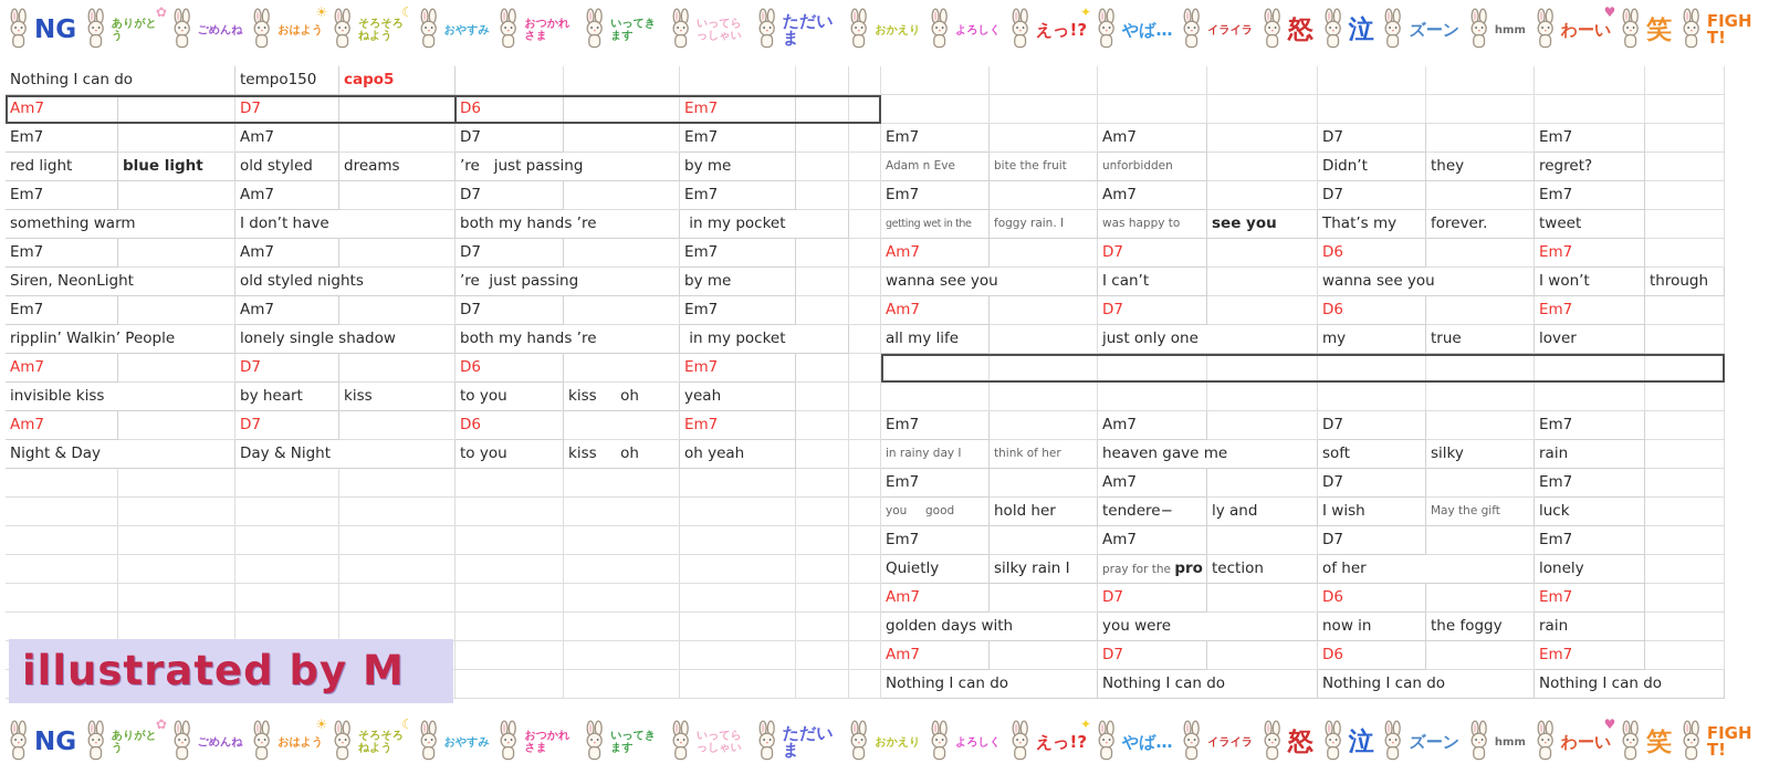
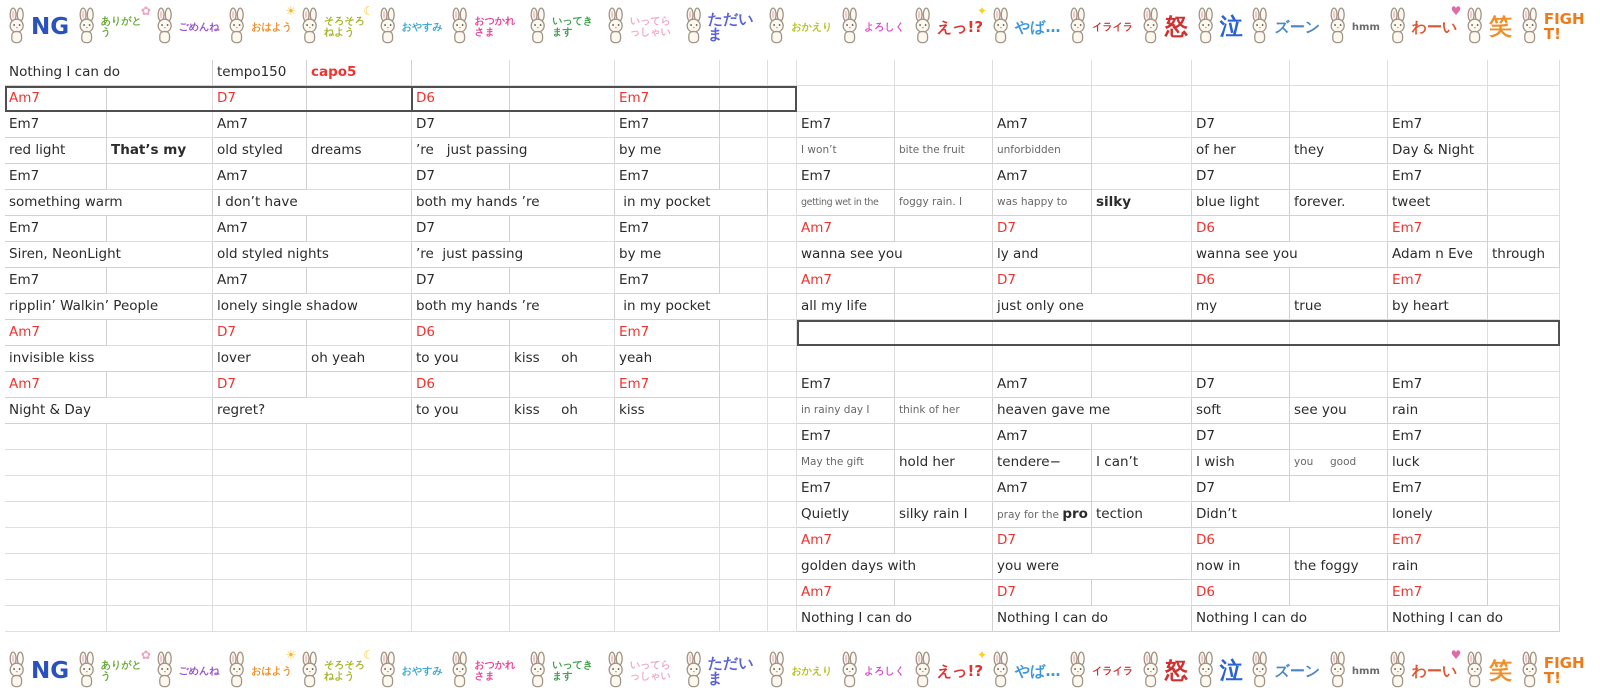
  NG
  ありがとう
  ✿
  ごめんね
  おはよう
  ☀
  そろそろねよう
  ☾
  おやすみ
  おつかれさま
  いってきます
  いってらっしゃい
  ただいま
  おかえり
  よろしく
  えっ!?
  ✦
  やば…
  イライラ
  怒
  泣
  ズーン
  hmm
  わーい
  ♥
  笑
  FIGHT!
  Nothing I can do
  tempo150
  capo5
  Am7
  D7
  D6
  Em7
  Em7
  Am7
  D7
  Em7
  Em7
  Am7
  D7
  Em7
  red light
- blue light
+ That’s my
  old styled
  dreams
  ’re just passing
  by me
- Adam n Eve
+ I won’t
  bite the fruit
  unforbidden
- Didn’t
+ of her
  they
- regret?
+ Day & Night
  Em7
  Am7
  D7
  Em7
  Em7
  Am7
  D7
  Em7
  something warm
  I don’t have
  both my hands ’re
  in my pocket
  getting wet in the
  foggy rain. I
  was happy to
- see you
+ silky
- That’s my
+ blue light
  forever.
  tweet
  Em7
  Am7
  D7
  Em7
  Am7
  D7
  D6
  Em7
  Siren, NeonLight
  old styled nights
  ’re just passing
  by me
  wanna see you
- I can’t
+ ly and
  wanna see you
- I won’t
+ Adam n Eve
  through
  Em7
  Am7
  D7
  Em7
  Am7
  D7
  D6
  Em7
  ripplin’ Walkin’ People
  lonely single shadow
  both my hands ’re
  in my pocket
  all my life
  just only one
  my
  true
- lover
+ by heart
  Am7
  D7
  D6
  Em7
  invisible kiss
- by heart
+ lover
- kiss
+ oh yeah
  to you
  kiss oh
  yeah
  Am7
  D7
  D6
  Em7
  Em7
  Am7
  D7
  Em7
  Night & Day
- Day & Night
+ regret?
  to you
  kiss oh
- oh yeah
+ kiss
  in rainy day I
  think of her
  heaven gave me
  soft
- silky
+ see you
  rain
  Em7
  Am7
  D7
  Em7
- you good
+ May the gift
  hold her
  tendere−
- ly and
+ I can’t
  I wish
- May the gift
+ you good
  luck
  Em7
  Am7
  D7
  Em7
  Quietly
  silky rain I
  pray for the pro
  tection
- of her
+ Didn’t
  lonely
  Am7
  D7
  D6
  Em7
  golden days with
  you were
  now in
  the foggy
  rain
  Am7
  D7
  D6
  Em7
  Nothing I can do
  Nothing I can do
  Nothing I can do
  Nothing I can do
- illustrated by M
  NG
  ありがとう
  ✿
  ごめんね
  おはよう
  ☀
  そろそろねよう
  ☾
  おやすみ
  おつかれさま
  いってきます
  いってらっしゃい
  ただいま
  おかえり
  よろしく
  えっ!?
  ✦
  やば…
  イライラ
  怒
  泣
  ズーン
  hmm
  わーい
  ♥
  笑
  FIGHT!
